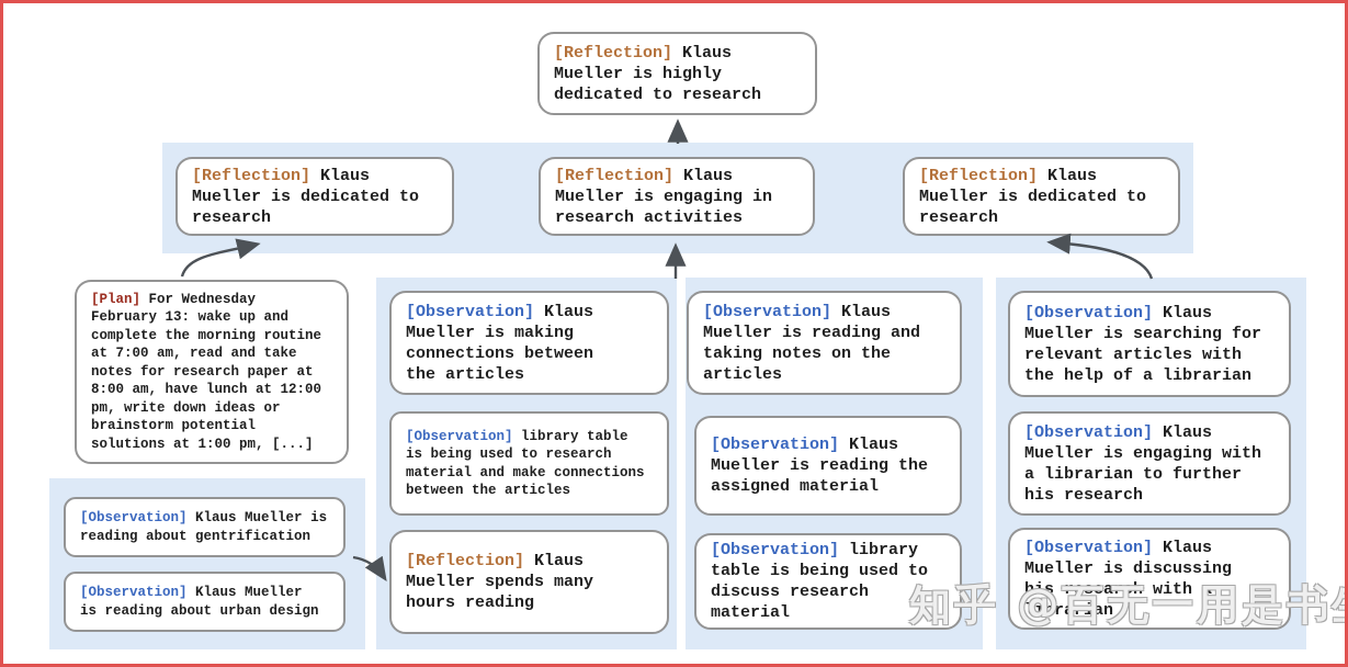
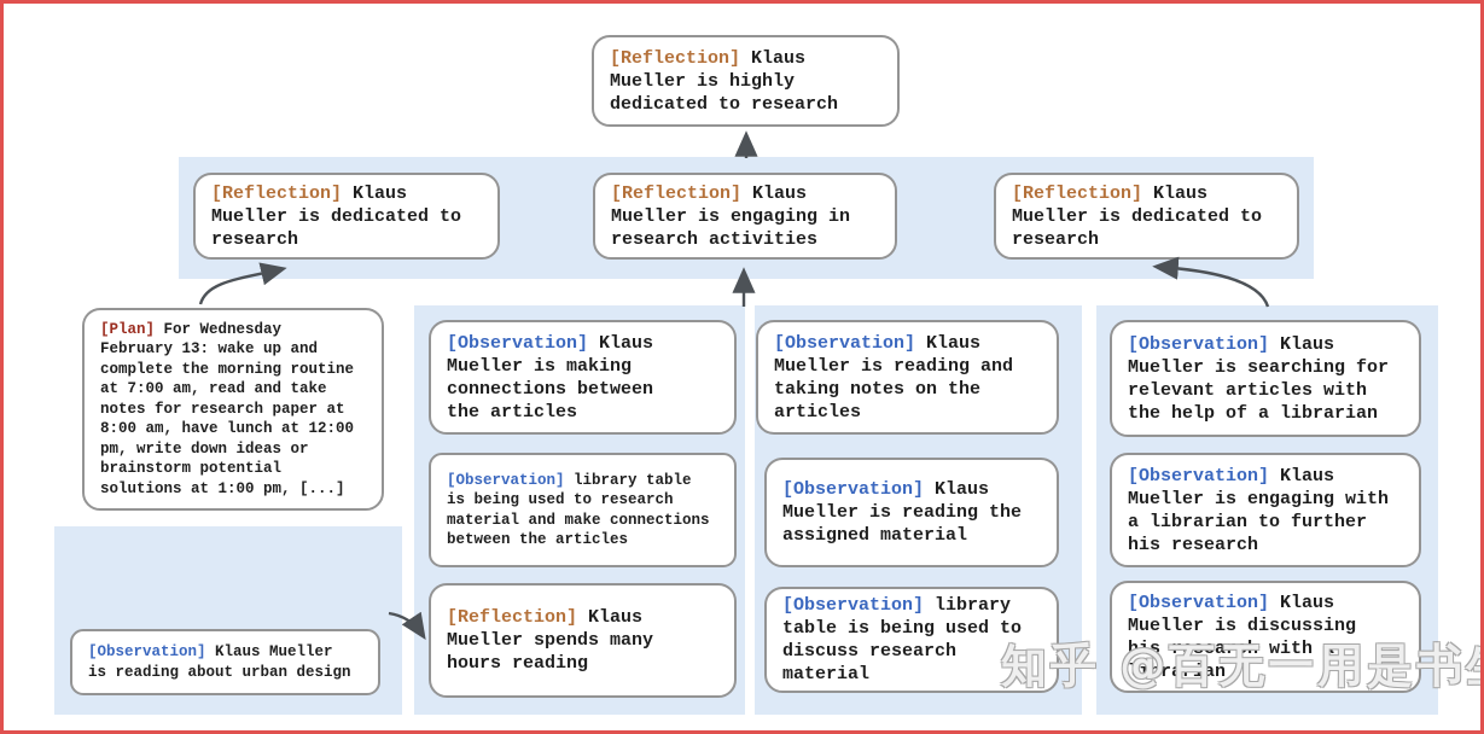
  [Reflection] Klaus
  Mueller is highly
  dedicated to research
  [Reflection] Klaus
  Mueller is dedicated to
  research
  [Reflection] Klaus
  Mueller is engaging in
  research activities
  [Reflection] Klaus
  Mueller is dedicated to
  research
  [Plan] For Wednesday
  February 13: wake up and
  complete the morning routine
  at 7:00 am, read and take
  notes for research paper at
  8:00 am, have lunch at 12:00
  pm, write down ideas or
  brainstorm potential
  solutions at 1:00 pm, [...]
- [Observation] Klaus Mueller is
- reading about gentrification
  [Observation] Klaus Mueller
  is reading about urban design
  [Observation] Klaus
  Mueller is making
  connections between
  the articles
  [Observation] library table
  is being used to research
  material and make connections
  between the articles
  [Reflection] Klaus
  Mueller spends many
  hours reading
  [Observation] Klaus
  Mueller is reading and
  taking notes on the
  articles
  [Observation] Klaus
  Mueller is reading the
  assigned material
  [Observation] library
  table is being used to
  discuss research material
  [Observation] Klaus
  Mueller is searching for
  relevant articles with
  the help of a librarian
  [Observation] Klaus
  Mueller is engaging with
  a librarian to further
  his research
  [Observation] Klaus
  Mueller is discussing
  his research with a
  librarian
  知乎 @百无一用是书
